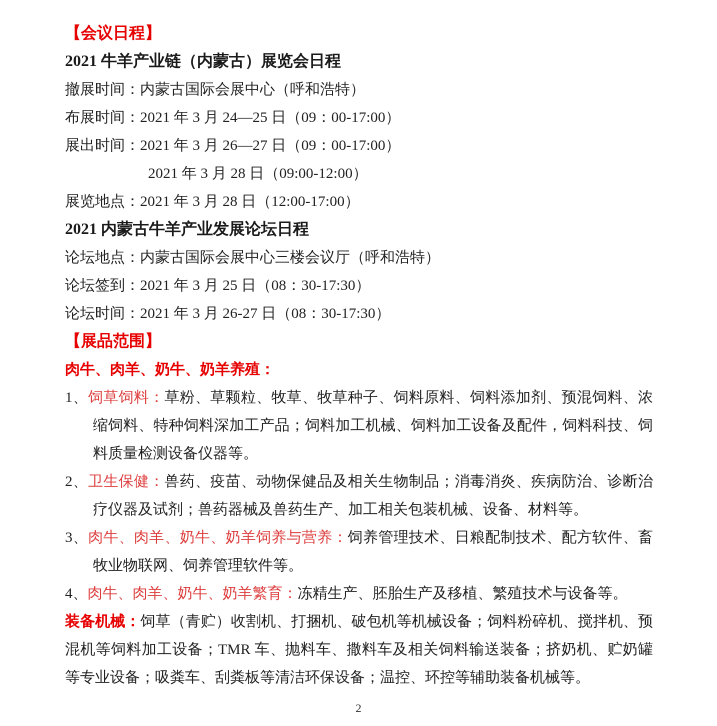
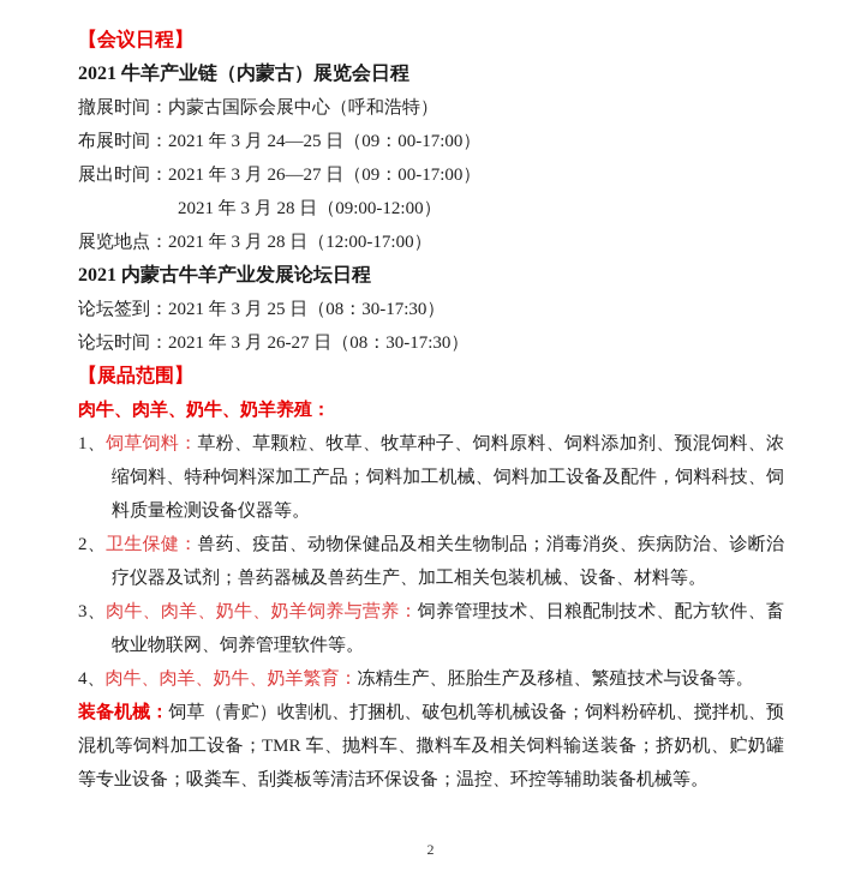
  【会议日程】
  2021 牛羊产业链（内蒙古）展览会日程
  撤展时间：内蒙古国际会展中心（呼和浩特）
  布展时间：2021 年 3 月 24—25 日（09：00-17:00）
  展出时间：2021 年 3 月 26—27 日（09：00-17:00）
  2021 年 3 月 28 日（09:00-12:00）
  展览地点：2021 年 3 月 28 日（12:00-17:00）
  2021 内蒙古牛羊产业发展论坛日程
- 论坛地点：内蒙古国际会展中心三楼会议厅（呼和浩特）
  论坛签到：2021 年 3 月 25 日（08：30-17:30）
  论坛时间：2021 年 3 月 26-27 日（08：30-17:30）
  【展品范围】
  肉牛、肉羊、奶牛、奶羊养殖：
  1、饲草饲料：草粉、草颗粒、牧草、牧草种子、饲料原料、饲料添加剂、预混饲料、浓缩饲料、特种饲料深加工产品；饲料加工机械、饲料加工设备及配件，饲料科技、饲料质量检测设备仪器等。
  2、卫生保健：兽药、疫苗、动物保健品及相关生物制品；消毒消炎、疾病防治、诊断治疗仪器及试剂；兽药器械及兽药生产、加工相关包装机械、设备、材料等。
  3、肉牛、肉羊、奶牛、奶羊饲养与营养：饲养管理技术、日粮配制技术、配方软件、畜牧业物联网、饲养管理软件等。
  4、肉牛、肉羊、奶牛、奶羊繁育：冻精生产、胚胎生产及移植、繁殖技术与设备等。
  装备机械：饲草（青贮）收割机、打捆机、破包机等机械设备；饲料粉碎机、搅拌机、预混机等饲料加工设备；TMR 车、抛料车、撒料车及相关饲料输送装备；挤奶机、贮奶罐等专业设备；吸粪车、刮粪板等清洁环保设备；温控、环控等辅助装备机械等。
  2
